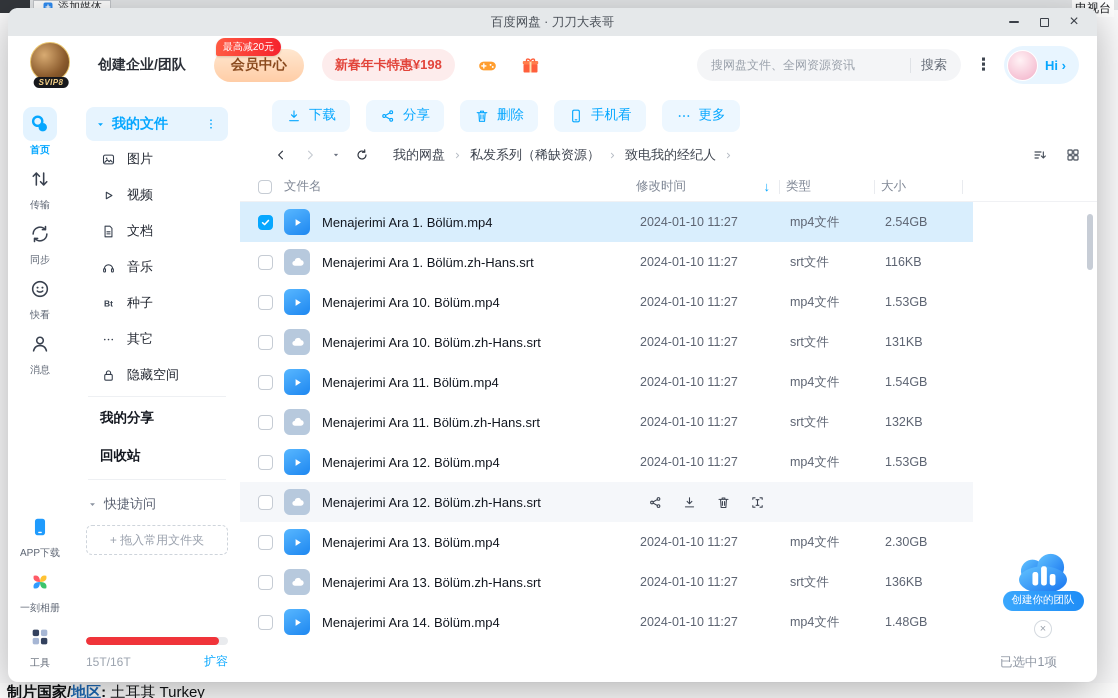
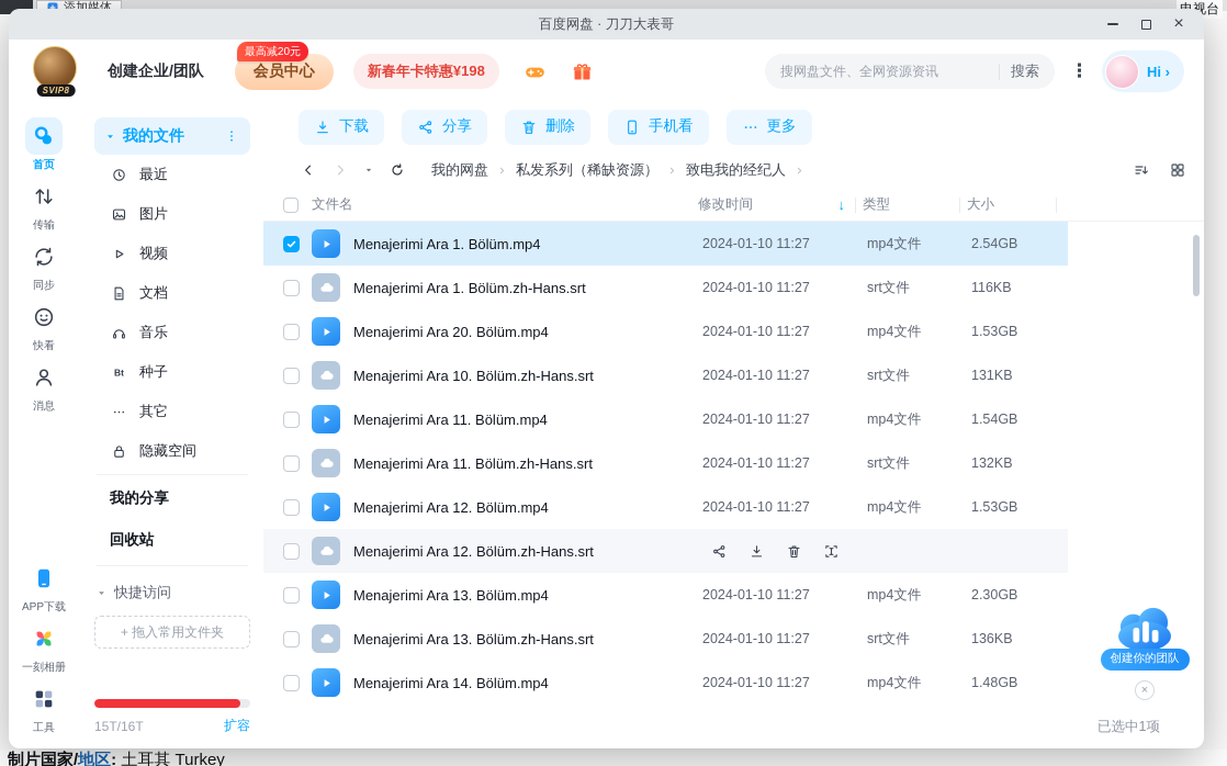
  添加媒体
  制片国家/地区: 土耳其 Turkey
  百度网盘 · 刀刀大表哥
  ×
  SVIP8
  创建企业/团队
  会员中心
  最高减20元
  新春年卡特惠¥198
  搜网盘文件、全网资源资讯
  搜索
  ⋮
  Hi ›
  首页
  传输
  同步
  快看
  消息
  APP下载
  一刻相册
  工具
  我的文件
+ 最近
  图片
  视频
  文档
  音乐
  Bt
  种子
  其它
  隐藏空间
  我的分享
  回收站
  快捷访问
  + 拖入常用文件夹
  15T/16T
  扩容
  下载
  分享
  删除
  手机看
  更多
  我的网盘
  私发系列（稀缺资源）
  致电我的经纪人
  文件名
  修改时间
  ↓
  类型
  大小
  Menajerimi Ara 1. Bölüm.mp4
  2024-01-10 11:27
  mp4文件
  2.54GB
  Menajerimi Ara 1. Bölüm.zh-Hans.srt
  2024-01-10 11:27
  srt文件
  116KB
- Menajerimi Ara 10. Bölüm.mp4
+ Menajerimi Ara 20. Bölüm.mp4
  2024-01-10 11:27
  mp4文件
  1.53GB
  Menajerimi Ara 10. Bölüm.zh-Hans.srt
  2024-01-10 11:27
  srt文件
  131KB
  Menajerimi Ara 11. Bölüm.mp4
  2024-01-10 11:27
  mp4文件
  1.54GB
  Menajerimi Ara 11. Bölüm.zh-Hans.srt
  2024-01-10 11:27
  srt文件
  132KB
  Menajerimi Ara 12. Bölüm.mp4
  2024-01-10 11:27
  mp4文件
  1.53GB
  Menajerimi Ara 12. Bölüm.zh-Hans.srt
  Menajerimi Ara 13. Bölüm.mp4
  2024-01-10 11:27
  mp4文件
  2.30GB
  Menajerimi Ara 13. Bölüm.zh-Hans.srt
  2024-01-10 11:27
  srt文件
  136KB
  Menajerimi Ara 14. Bölüm.mp4
  2024-01-10 11:27
  mp4文件
  1.48GB
  已选中1项
  创建你的团队
  ×
